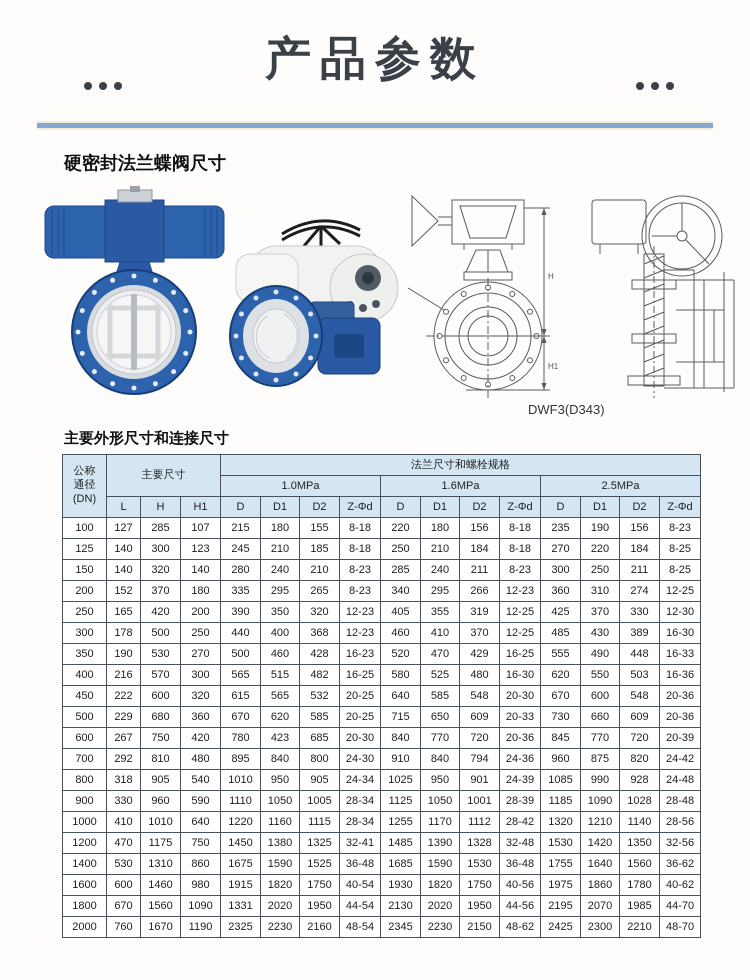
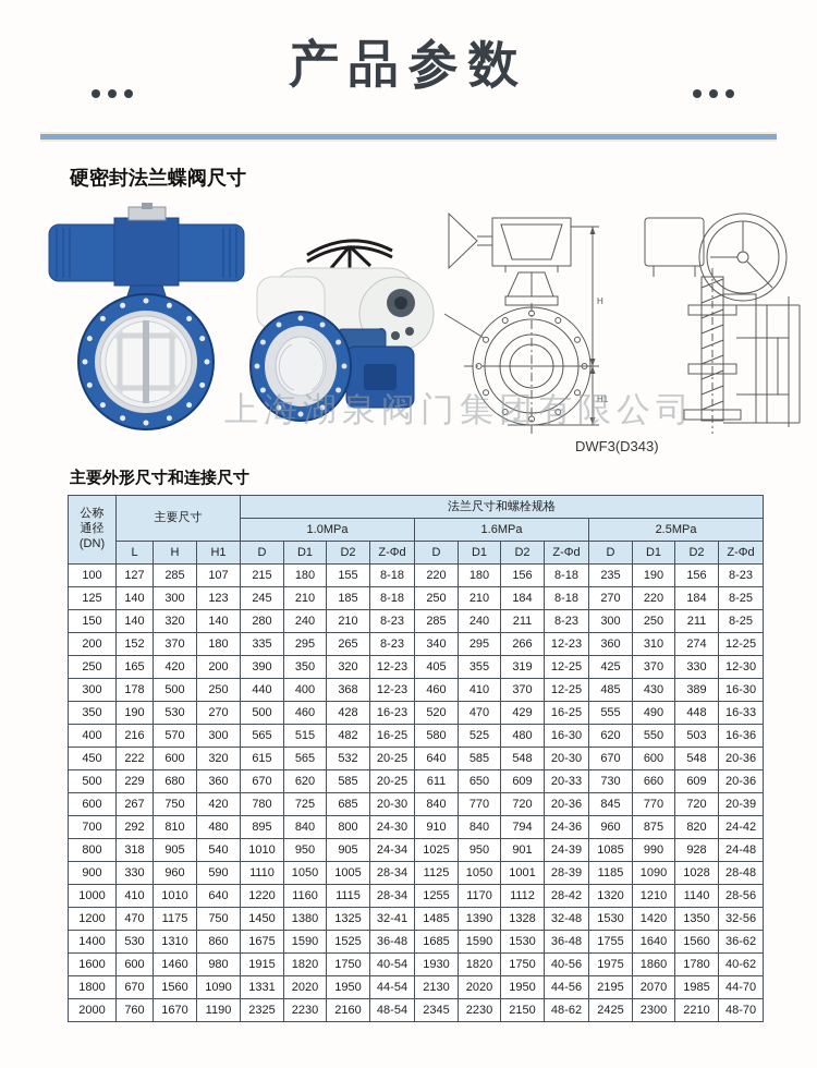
  产品参数
  硬密封法兰蝶阀尺寸
  H
  H1
+ 上海湖泉阀门集团有限公司
  DWF3(D343)
  主要外形尺寸和连接尺寸
  公称 通径 (DN)	主要尺寸	法兰尺寸和螺栓规格
  1.0MPa	1.6MPa	2.5MPa
  L	H	H1	D	D1	D2	Z-Φd	D	D1	D2	Z-Φd	D	D1	D2	Z-Φd
  100	127	285	107	215	180	155	8-18	220	180	156	8-18	235	190	156	8-23
  125	140	300	123	245	210	185	8-18	250	210	184	8-18	270	220	184	8-25
  150	140	320	140	280	240	210	8-23	285	240	211	8-23	300	250	211	8-25
  200	152	370	180	335	295	265	8-23	340	295	266	12-23	360	310	274	12-25
  250	165	420	200	390	350	320	12-23	405	355	319	12-25	425	370	330	12-30
  300	178	500	250	440	400	368	12-23	460	410	370	12-25	485	430	389	16-30
  350	190	530	270	500	460	428	16-23	520	470	429	16-25	555	490	448	16-33
  400	216	570	300	565	515	482	16-25	580	525	480	16-30	620	550	503	16-36
  450	222	600	320	615	565	532	20-25	640	585	548	20-30	670	600	548	20-36
- 500	229	680	360	670	620	585	20-25	715	650	609	20-33	730	660	609	20-36
+ 500	229	680	360	670	620	585	20-25	611	650	609	20-33	730	660	609	20-36
- 600	267	750	420	780	423	685	20-30	840	770	720	20-36	845	770	720	20-39
+ 600	267	750	420	780	725	685	20-30	840	770	720	20-36	845	770	720	20-39
  700	292	810	480	895	840	800	24-30	910	840	794	24-36	960	875	820	24-42
  800	318	905	540	1010	950	905	24-34	1025	950	901	24-39	1085	990	928	24-48
  900	330	960	590	1110	1050	1005	28-34	1125	1050	1001	28-39	1185	1090	1028	28-48
  1000	410	1010	640	1220	1160	1115	28-34	1255	1170	1112	28-42	1320	1210	1140	28-56
  1200	470	1175	750	1450	1380	1325	32-41	1485	1390	1328	32-48	1530	1420	1350	32-56
  1400	530	1310	860	1675	1590	1525	36-48	1685	1590	1530	36-48	1755	1640	1560	36-62
  1600	600	1460	980	1915	1820	1750	40-54	1930	1820	1750	40-56	1975	1860	1780	40-62
  1800	670	1560	1090	1331	2020	1950	44-54	2130	2020	1950	44-56	2195	2070	1985	44-70
  2000	760	1670	1190	2325	2230	2160	48-54	2345	2230	2150	48-62	2425	2300	2210	48-70
